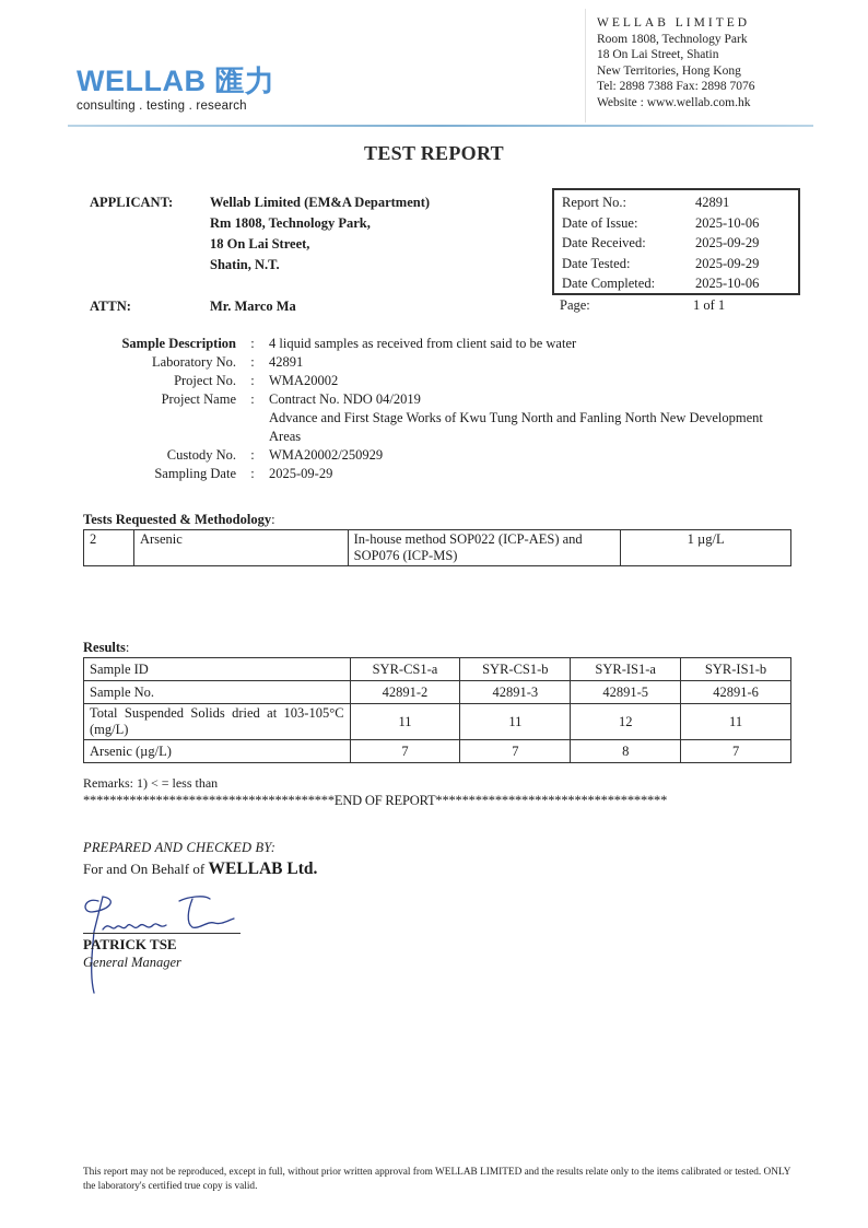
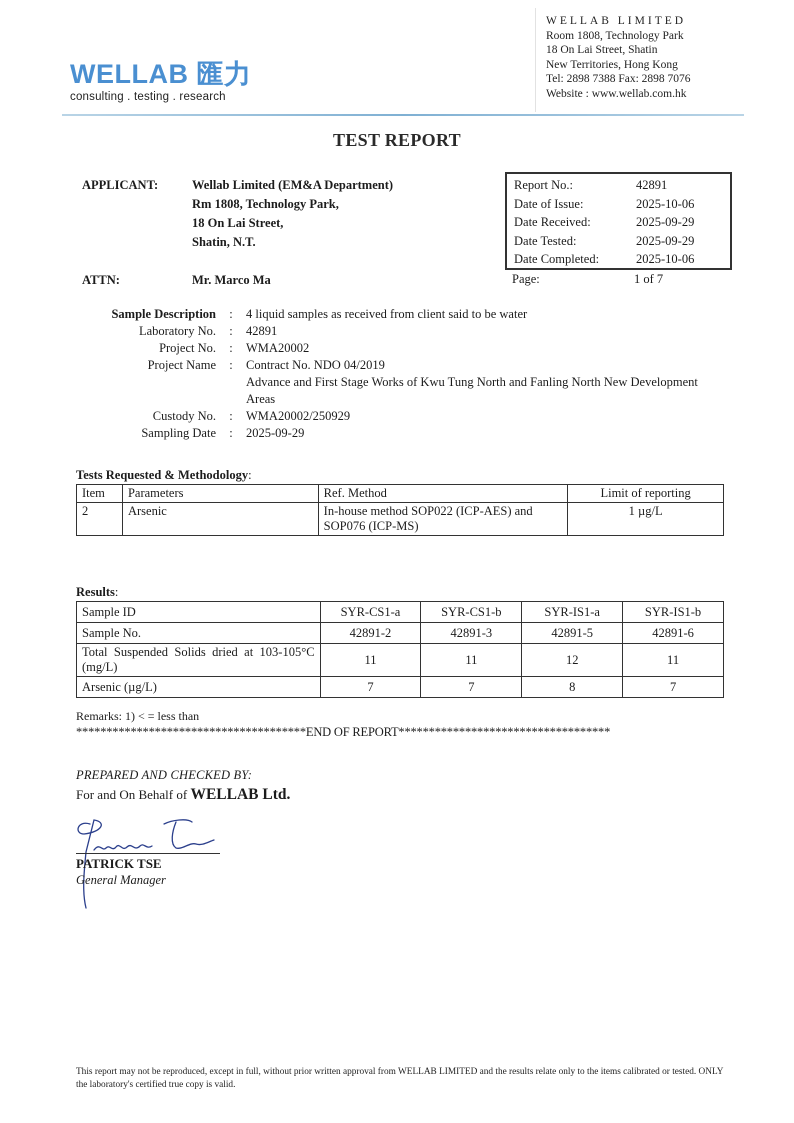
  WELLAB 匯力
  consulting . testing . research
  WELLAB LIMITED
  Room 1808, Technology Park
  18 On Lai Street, Shatin
  New Territories, Hong Kong
  Tel: 2898 7388 Fax: 2898 7076
  Website : www.wellab.com.hk
  TEST REPORT
  APPLICANT:
  Wellab Limited (EM&A Department)
  Rm 1808, Technology Park,
  18 On Lai Street,
  Shatin, N.T.
  ATTN:
  Mr. Marco Ma
  Report No.:
  42891
  Date of Issue:
  2025-10-06
  Date Received:
  2025-09-29
  Date Tested:
  2025-09-29
  Date Completed:
  2025-10-06
  Page:
- 1 of 1
+ 1 of 7
  Sample Description
  :
  4 liquid samples as received from client said to be water
  Laboratory No.
  :
  42891
  Project No.
  :
  WMA20002
  Project Name
  :
  Contract No. NDO 04/2019
  Advance and First Stage Works of Kwu Tung North and Fanling North New Development Areas
  Custody No.
  :
  WMA20002/250929
  Sampling Date
  :
  2025-09-29
  Tests Requested & Methodology:
+ Item	Parameters	Ref. Method	Limit of reporting
  2	Arsenic	In-house method SOP022 (ICP-AES) and SOP076 (ICP-MS)	1 µg/L
  Results:
  Sample ID	SYR-CS1-a	SYR-CS1-b	SYR-IS1-a	SYR-IS1-b
  Sample No.	42891-2	42891-3	42891-5	42891-6
  Total Suspended Solids dried at 103-105°C (mg/L)	11	11	12	11
  Arsenic (µg/L)	7	7	8	7
  Remarks: 1) < = less than
  **************************************END OF REPORT***********************************
  PREPARED AND CHECKED BY:
  For and On Behalf of WELLAB Ltd.
  PATRICK TSE
  General Manager
  This report may not be reproduced, except in full, without prior written approval from WELLAB LIMITED and the results relate only to the items calibrated or tested. ONLY the laboratory's certified true copy is valid.
